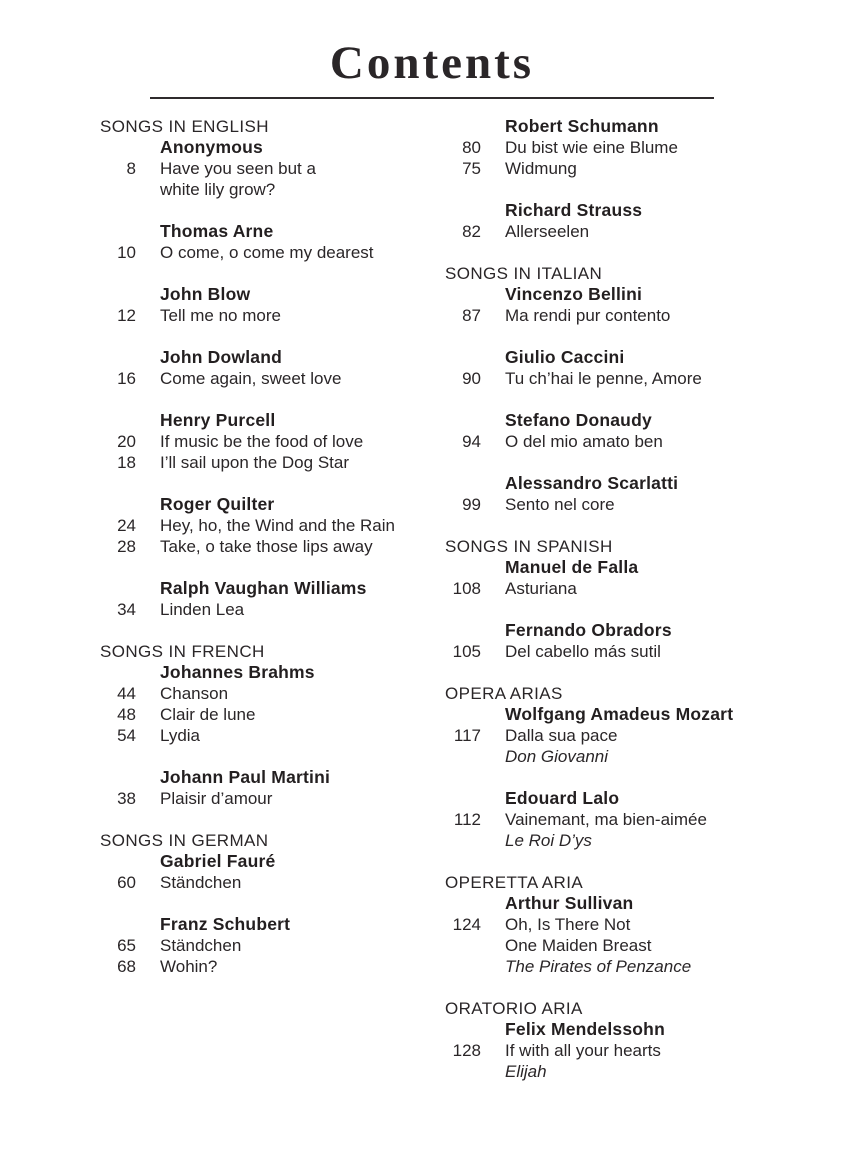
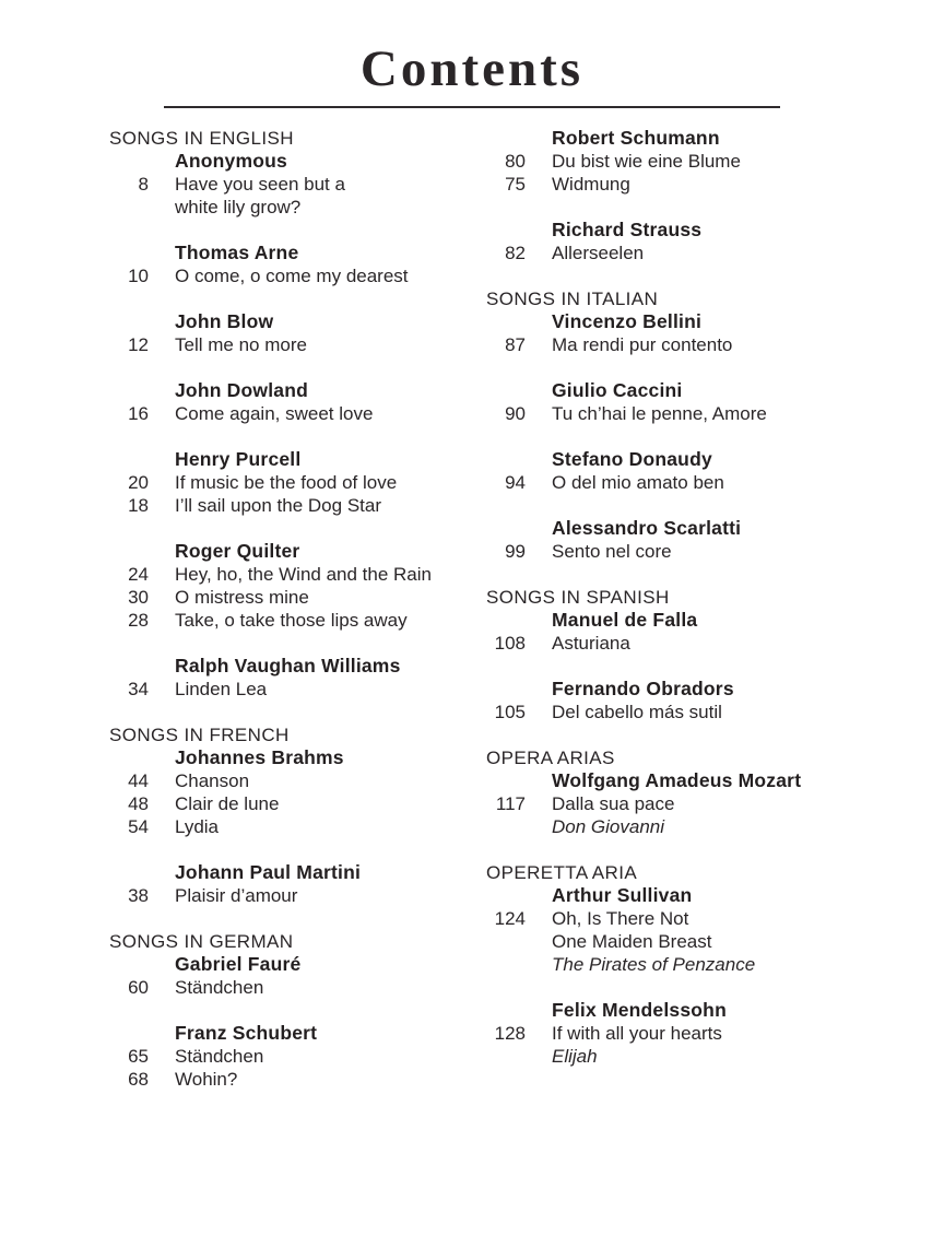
  Contents
  SONGS IN ENGLISH
  Anonymous
  8
  Have you seen but a
  white lily grow?
  Thomas Arne
  10
  O come, o come my dearest
  John Blow
  12
  Tell me no more
  John Dowland
  16
  Come again, sweet love
  Henry Purcell
  20
  If music be the food of love
  18
  I’ll sail upon the Dog Star
  Roger Quilter
  24
  Hey, ho, the Wind and the Rain
+ 30
+ O mistress mine
  28
  Take, o take those lips away
  Ralph Vaughan Williams
  34
  Linden Lea
  SONGS IN FRENCH
  Johannes Brahms
  44
  Chanson
  48
  Clair de lune
  54
  Lydia
  Johann Paul Martini
  38
  Plaisir d’amour
  SONGS IN GERMAN
  Gabriel Fauré
  60
  Ständchen
  Franz Schubert
  65
  Ständchen
  68
  Wohin?
  Robert Schumann
  80
  Du bist wie eine Blume
  75
  Widmung
  Richard Strauss
  82
  Allerseelen
  SONGS IN ITALIAN
  Vincenzo Bellini
  87
  Ma rendi pur contento
  Giulio Caccini
  90
  Tu ch’hai le penne, Amore
  Stefano Donaudy
  94
  O del mio amato ben
  Alessandro Scarlatti
  99
  Sento nel core
  SONGS IN SPANISH
  Manuel de Falla
  108
  Asturiana
  Fernando Obradors
  105
  Del cabello más sutil
  OPERA ARIAS
  Wolfgang Amadeus Mozart
  117
  Dalla sua pace
  Don Giovanni
- Edouard Lalo
- 112
- Vainemant, ma bien-aimée
- Le Roi D’ys
  OPERETTA ARIA
  Arthur Sullivan
  124
  Oh, Is There Not
  One Maiden Breast
  The Pirates of Penzance
- ORATORIO ARIA
  Felix Mendelssohn
  128
  If with all your hearts
  Elijah
